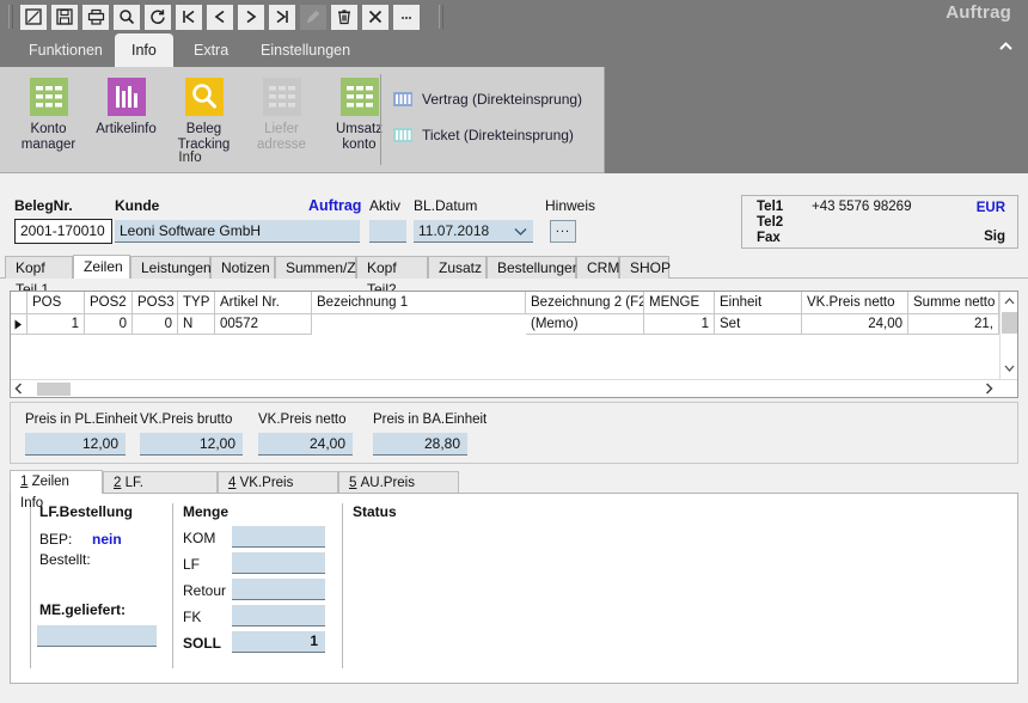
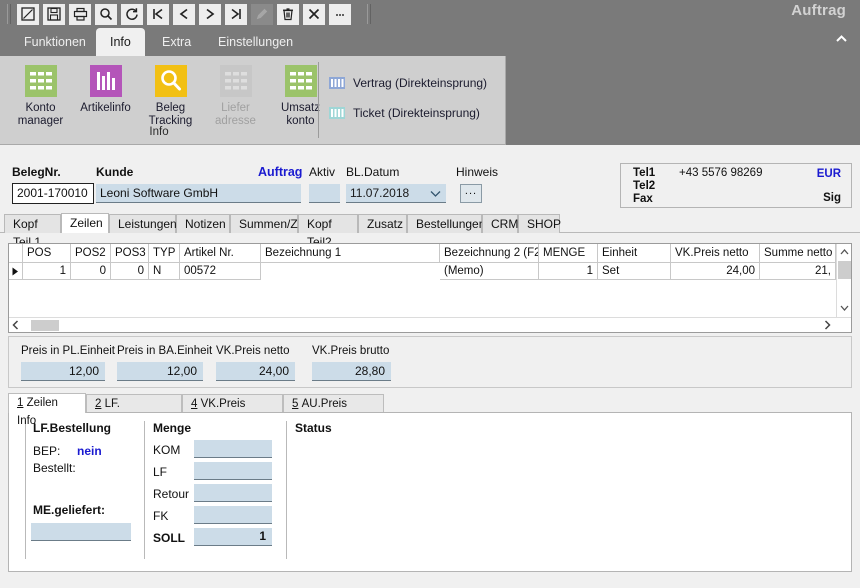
  Auftrag
  Funktionen
  Info
  Extra
  Einstellungen
  Konto
  manager
  Artikelinfo
  Beleg
  Tracking
  Liefer
  adresse
  Umsat
  konto
  Vertrag (Direkteinsprung)
  Ticket (Direkteinsprung)
  Info
  BelegNr.
  2001-170010
  Kunde
  Leoni Software GmbH
  Auftrag
  Aktiv
  BL.Datum
  11.07.2018
  Hinweis
  ...
  Tel1
  +43 5576 98269
  Tel2
  Fax
  EUR
  Sig
  Kopf Teil 1
  Zeilen
  Leistungen
  Notizen
  Summen/Z
  Kopf Teil2
  Zusatz
  Bestellunge
  CRM
  SHOP
  POS
  POS2
  POS3
  TYP
  Artikel Nr.
  Bezeichnung 1
  Bezeichnung 2 (F2
  MENGE
  Einheit
  VK.Preis netto
  Summe netto
  1
  0
  0
  N
  00572
  (Memo)
  1
  Set
  24,00
  21,
  Preis in PL.Einheit
  12,00
- VK.Preis brutto
+ Preis in BA.Einheit
  12,00
  VK.Preis netto
  24,00
- Preis in BA.Einheit
+ VK.Preis brutto
  28,80
  1 Zeilen Info
  LF.Bestellung
  BEP:
  nein
  Bestellt:
  ME.geliefert:
  Menge
  KOM
  LF
  Retour
  FK
  SOLL
  1
  Status
